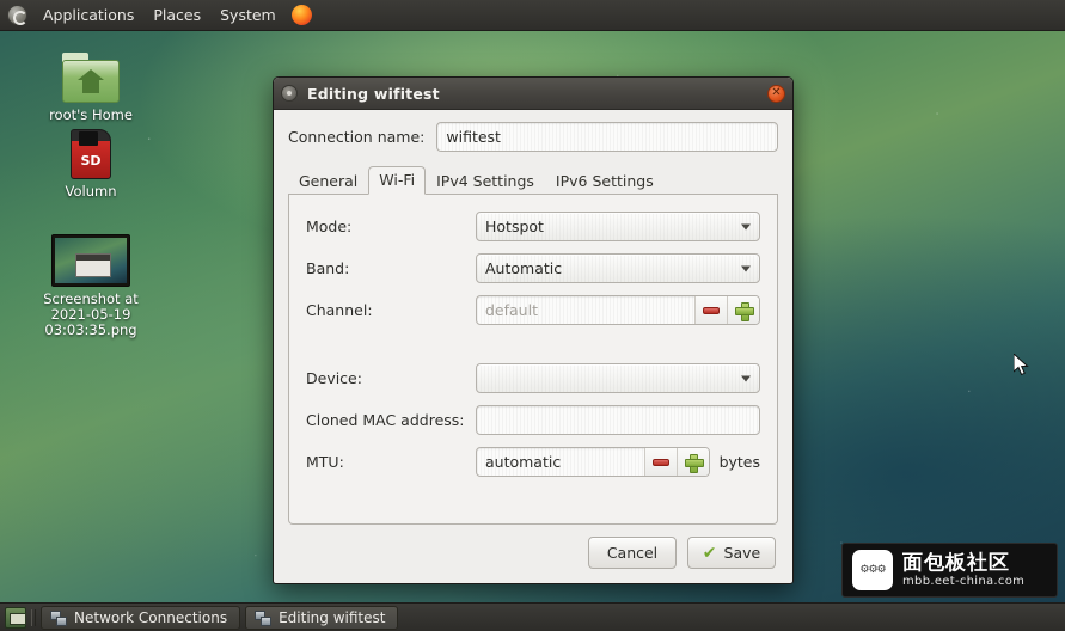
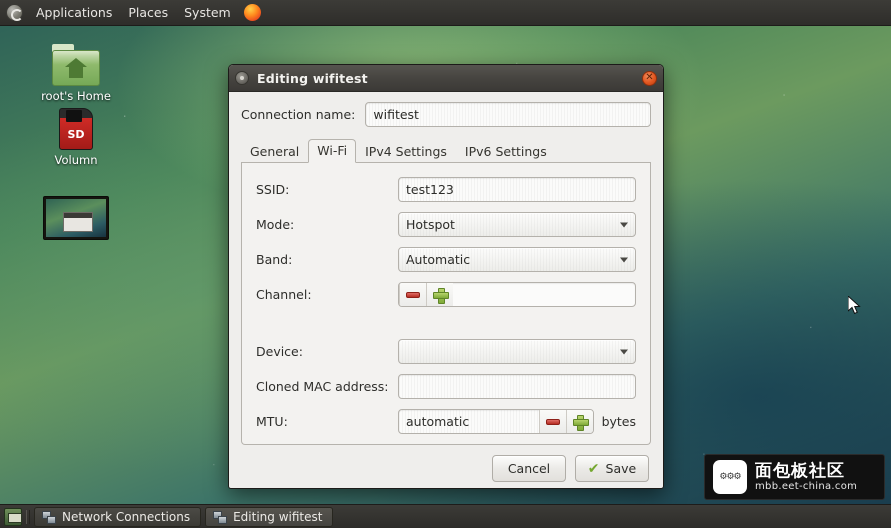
  Applications
  Places
  System
  root's Home
  SD
  Volumn
- Screenshot at 2021-05-19 03:03:35.png
  Editing wifitest
  ✕
  Connection name:
  wifitest
  General
  Wi-Fi
  IPv4 Settings
  IPv6 Settings
+ SSID:
+ test123
  Mode:
  Hotspot
  Band:
  Automatic
  Channel:
- default
  Device:
  Cloned MAC address:
  MTU:
  automatic
  bytes
  Cancel
  ✔
  Save
  ⚙⚙⚙
  面包板社区
  mbb.eet-china.com
  Network Connections
  Editing wifitest
